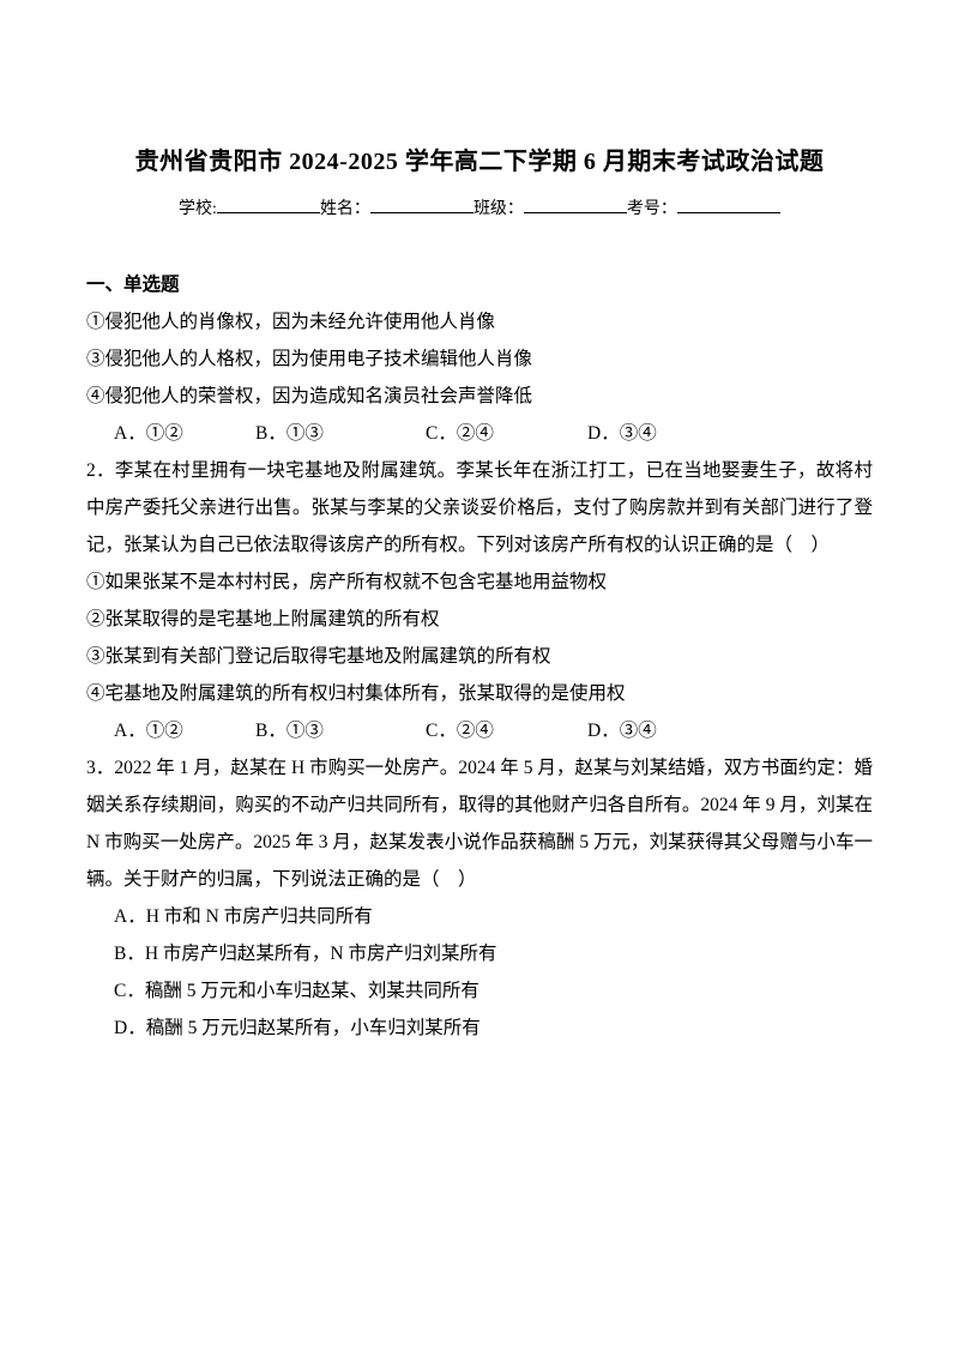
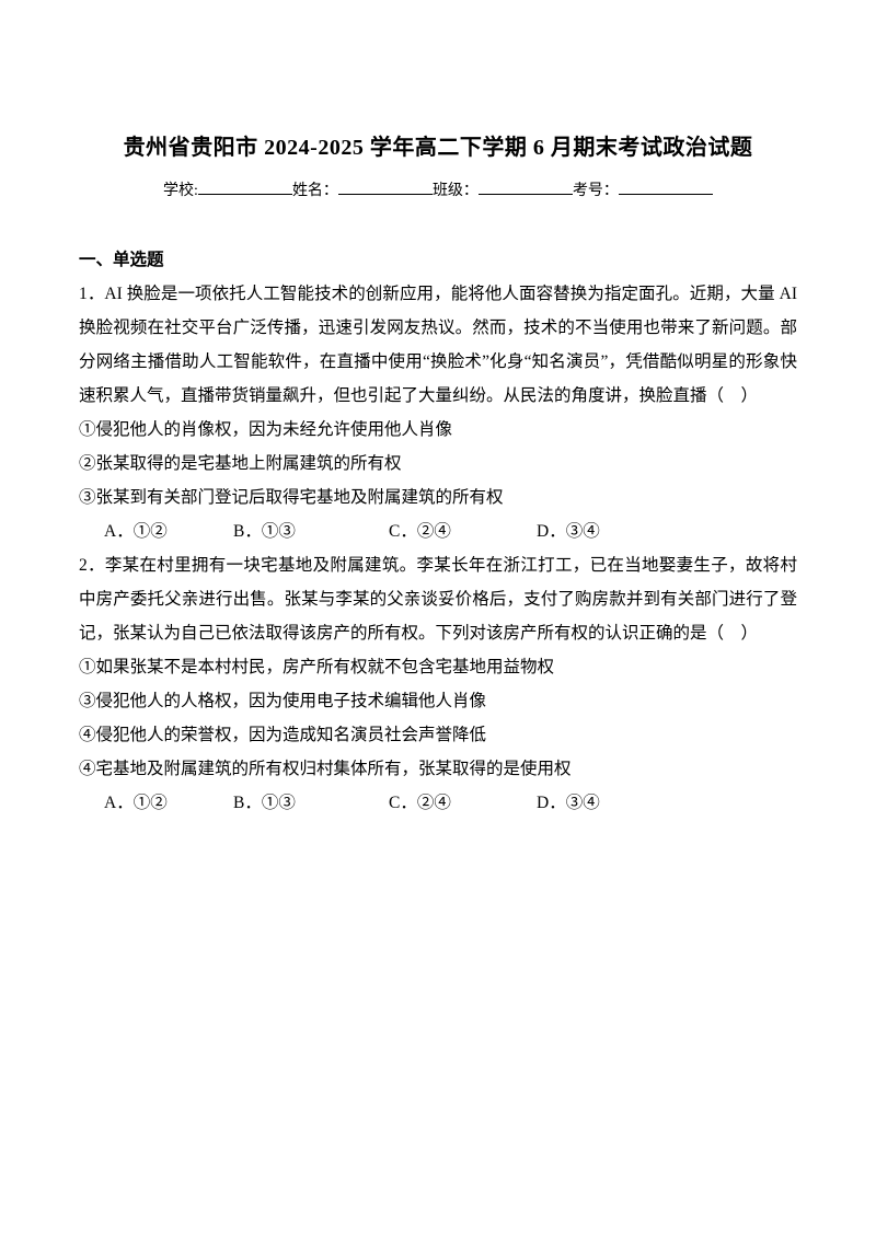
  贵州省贵阳市 2024-2025 学年高二下学期 6 月期末考试政治试题
  学校: 姓名： 班级： 考号：
  一、单选题
+ 1．AI 换脸是一项依托人工智能技术的创新应用，能将他人面容替换为指定面孔。近期，大量 AI 换脸视频在社交平台广泛传播，迅速引发网友热议。然而，技术的不当使用也带来了新问题。部分网络主播借助人工智能软件，在直播中使用“换脸术”化身“知名演员”，凭借酷似明星的形象快速积累人气，直播带货销量飙升，但也引起了大量纠纷。从民法的角度讲，换脸直播（ ）
  ①侵犯他人的肖像权，因为未经允许使用他人肖像
- ③侵犯他人的人格权，因为使用电子技术编辑他人肖像
+ ②张某取得的是宅基地上附属建筑的所有权
- ④侵犯他人的荣誉权，因为造成知名演员社会声誉降低
+ ③张某到有关部门登记后取得宅基地及附属建筑的所有权
  A．①②
  B．①③
  C．②④
  D．③④
  2．李某在村里拥有一块宅基地及附属建筑。李某长年在浙江打工，已在当地娶妻生子，故将村中房产委托父亲进行出售。张某与李某的父亲谈妥价格后，支付了购房款并到有关部门进行了登记，张某认为自己已依法取得该房产的所有权。下列对该房产所有权的认识正确的是（ ）
  ①如果张某不是本村村民，房产所有权就不包含宅基地用益物权
- ②张某取得的是宅基地上附属建筑的所有权
+ ③侵犯他人的人格权，因为使用电子技术编辑他人肖像
- ③张某到有关部门登记后取得宅基地及附属建筑的所有权
+ ④侵犯他人的荣誉权，因为造成知名演员社会声誉降低
  ④宅基地及附属建筑的所有权归村集体所有，张某取得的是使用权
  A．①②
  B．①③
  C．②④
  D．③④
- 3．2022 年 1 月，赵某在 H 市购买一处房产。2024 年 5 月，赵某与刘某结婚，双方书面约定：婚姻关系存续期间，购买的不动产归共同所有，取得的其他财产归各自所有。2024 年 9 月，刘某在 N 市购买一处房产。2025 年 3 月，赵某发表小说作品获稿酬 5 万元，刘某获得其父母赠与小车一辆。关于财产的归属，下列说法正确的是（ ）
- A．H 市和 N 市房产归共同所有
- B．H 市房产归赵某所有，N 市房产归刘某所有
- C．稿酬 5 万元和小车归赵某、刘某共同所有
- D．稿酬 5 万元归赵某所有，小车归刘某所有
